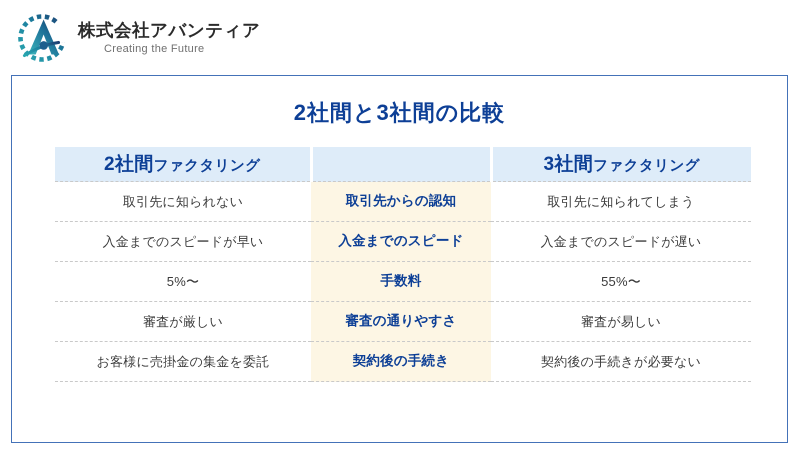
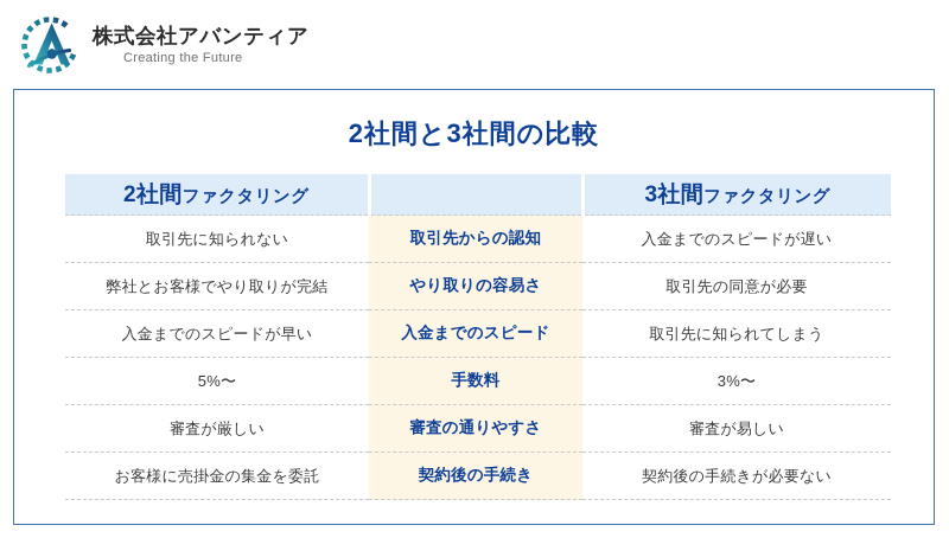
  株式会社アバンティア
  Creating the Future
  2社間と3社間の比較
  2社間ファクタリング		3社間ファクタリング
- 取引先に知られない	取引先からの認知	取引先に知られてしまう
+ 取引先に知られない	取引先からの認知	入金までのスピードが遅い
+ 弊社とお客様でやり取りが完結	やり取りの容易さ	取引先の同意が必要
- 入金までのスピードが早い	入金までのスピード	入金までのスピードが遅い
+ 入金までのスピードが早い	入金までのスピード	取引先に知られてしまう
- 5%〜	手数料	55%〜
+ 5%〜	手数料	3%〜
  審査が厳しい	審査の通りやすさ	審査が易しい
  お客様に売掛金の集金を委託	契約後の手続き	契約後の手続きが必要ない
